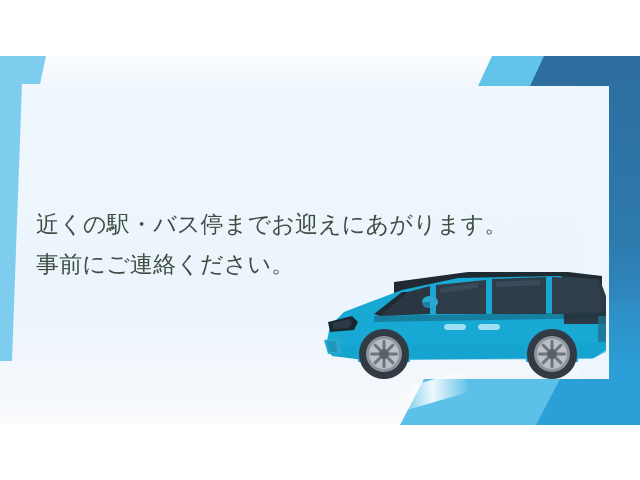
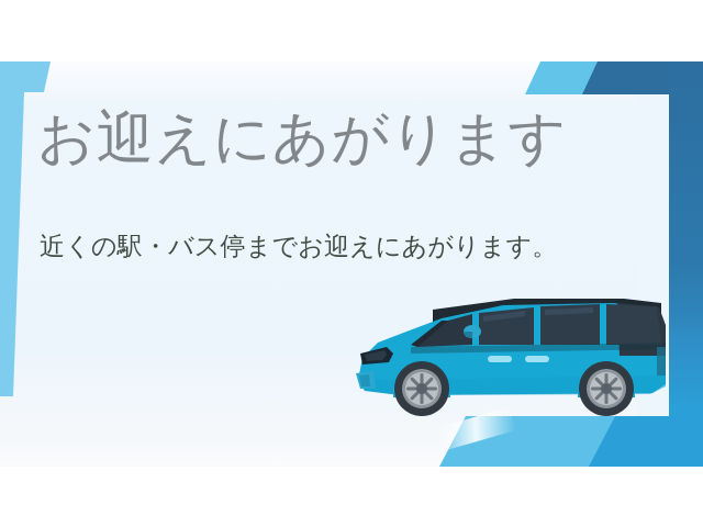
+ お迎えにあがります
  近くの駅・バス停までお迎えにあがります。
- 事前にご連絡ください。
